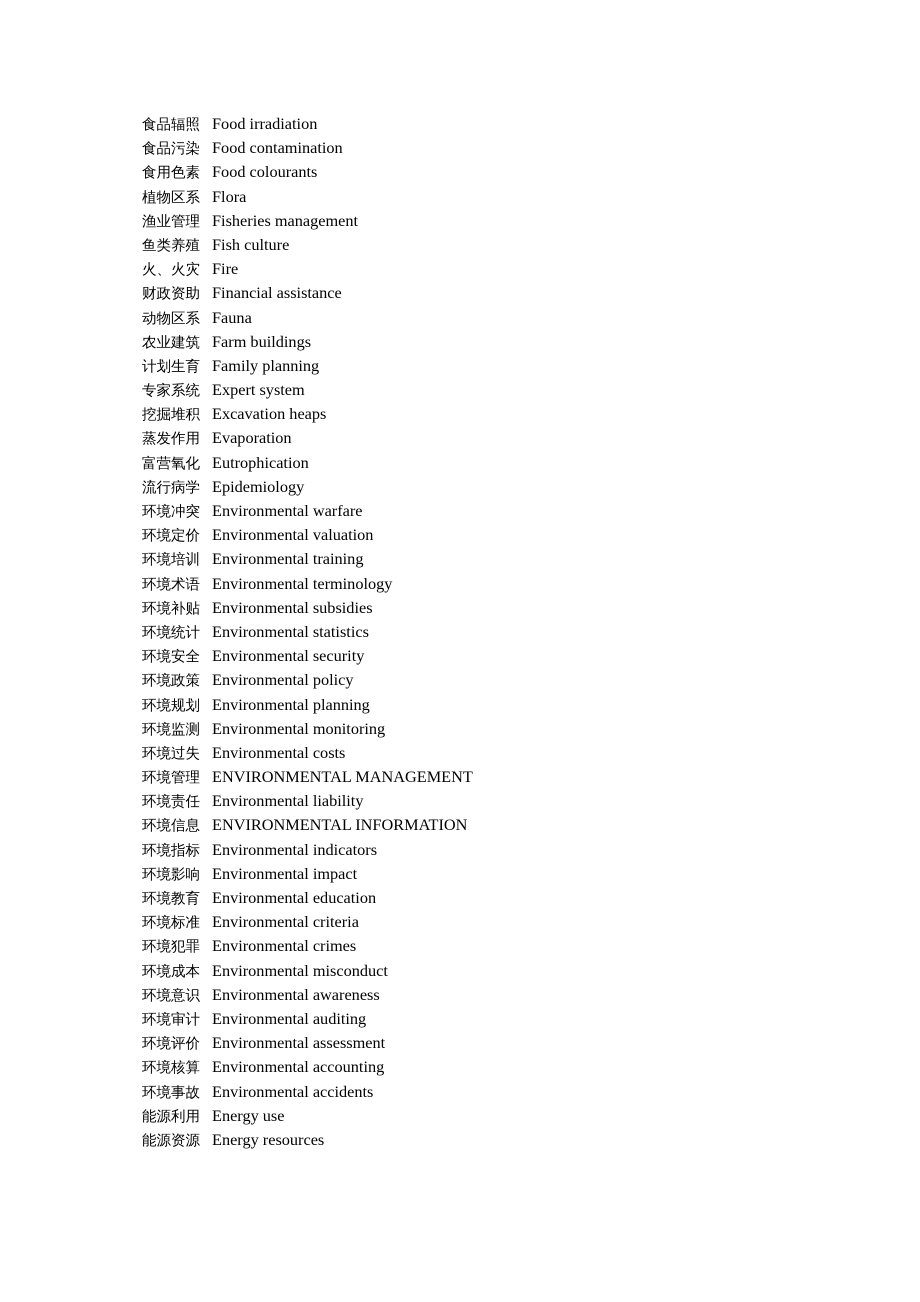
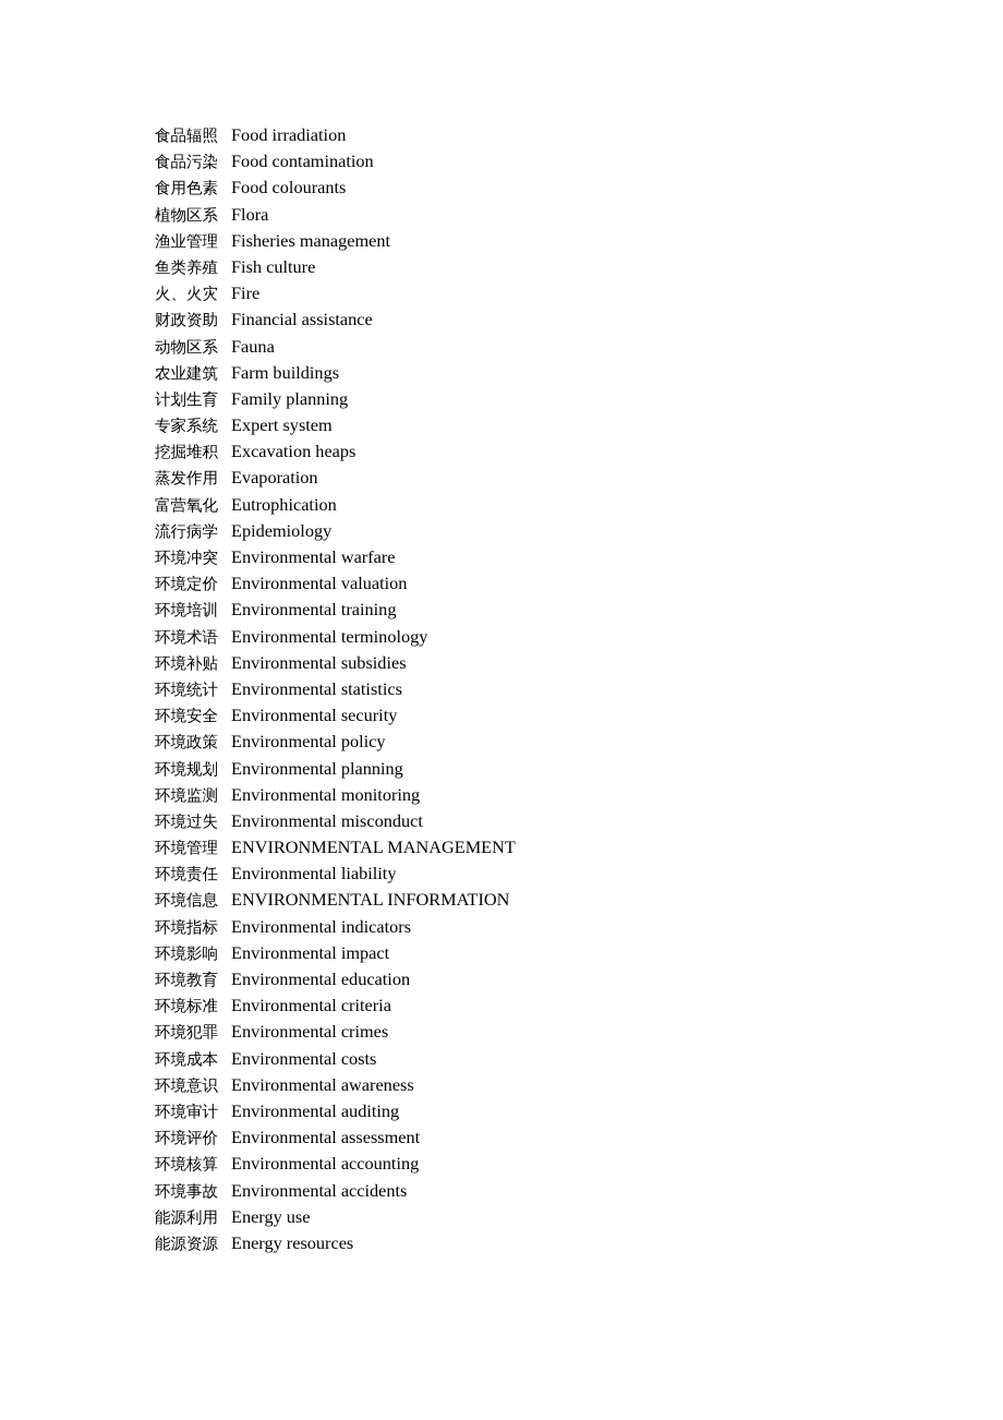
  食品辐照
  Food irradiation
  食品污染
  Food contamination
  食用色素
  Food colourants
  植物区系
  Flora
  渔业管理
  Fisheries management
  鱼类养殖
  Fish culture
  火、火灾
  Fire
  财政资助
  Financial assistance
  动物区系
  Fauna
  农业建筑
  Farm buildings
  计划生育
  Family planning
  专家系统
  Expert system
  挖掘堆积
  Excavation heaps
  蒸发作用
  Evaporation
  富营氧化
  Eutrophication
  流行病学
  Epidemiology
  环境冲突
  Environmental warfare
  环境定价
  Environmental valuation
  环境培训
  Environmental training
  环境术语
  Environmental terminology
  环境补贴
  Environmental subsidies
  环境统计
  Environmental statistics
  环境安全
  Environmental security
  环境政策
  Environmental policy
  环境规划
  Environmental planning
  环境监测
  Environmental monitoring
  环境过失
- Environmental costs
+ Environmental misconduct
  环境管理
  ENVIRONMENTAL MANAGEMENT
  环境责任
  Environmental liability
  环境信息
  ENVIRONMENTAL INFORMATION
  环境指标
  Environmental indicators
  环境影响
  Environmental impact
  环境教育
  Environmental education
  环境标准
  Environmental criteria
  环境犯罪
  Environmental crimes
  环境成本
- Environmental misconduct
+ Environmental costs
  环境意识
  Environmental awareness
  环境审计
  Environmental auditing
  环境评价
  Environmental assessment
  环境核算
  Environmental accounting
  环境事故
  Environmental accidents
  能源利用
  Energy use
  能源资源
  Energy resources
